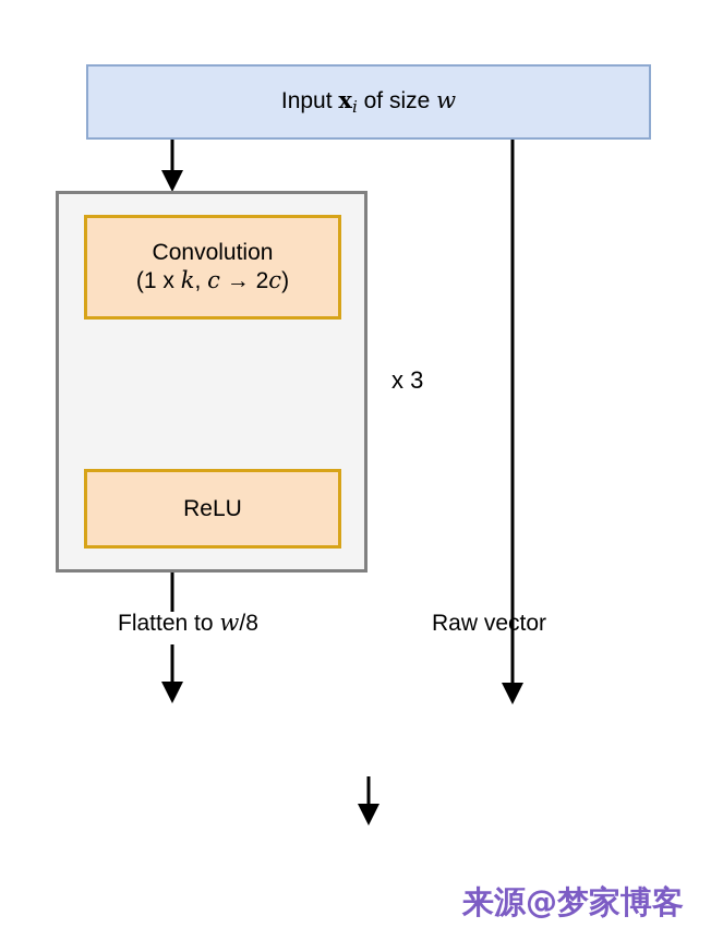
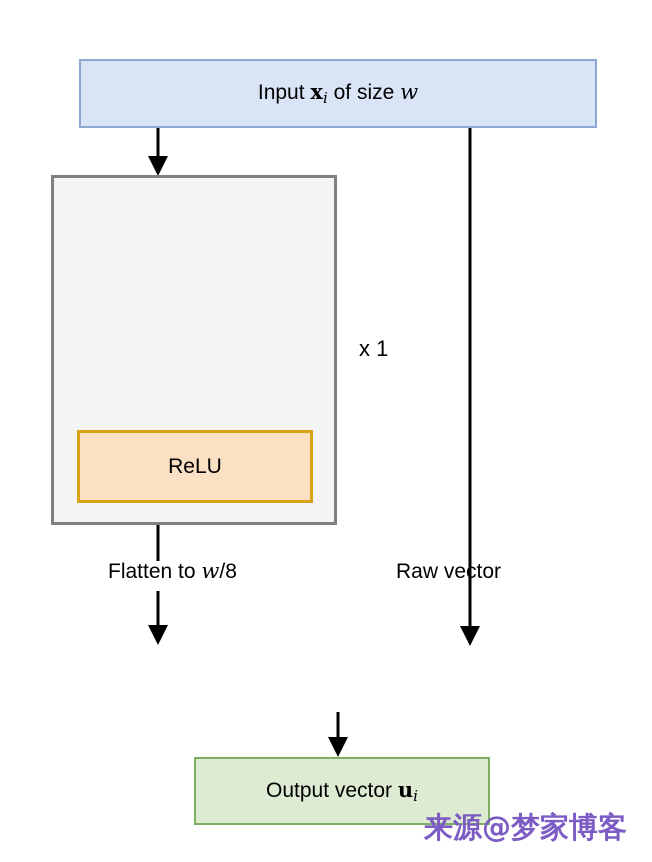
  Input xi of size w
- Convolution
- (1 x k, c → 2c)
  ReLU
- x 3
+ x 1
  Flatten to w/8
  Raw vector
+ Output vector ui
  来源@梦家博客
